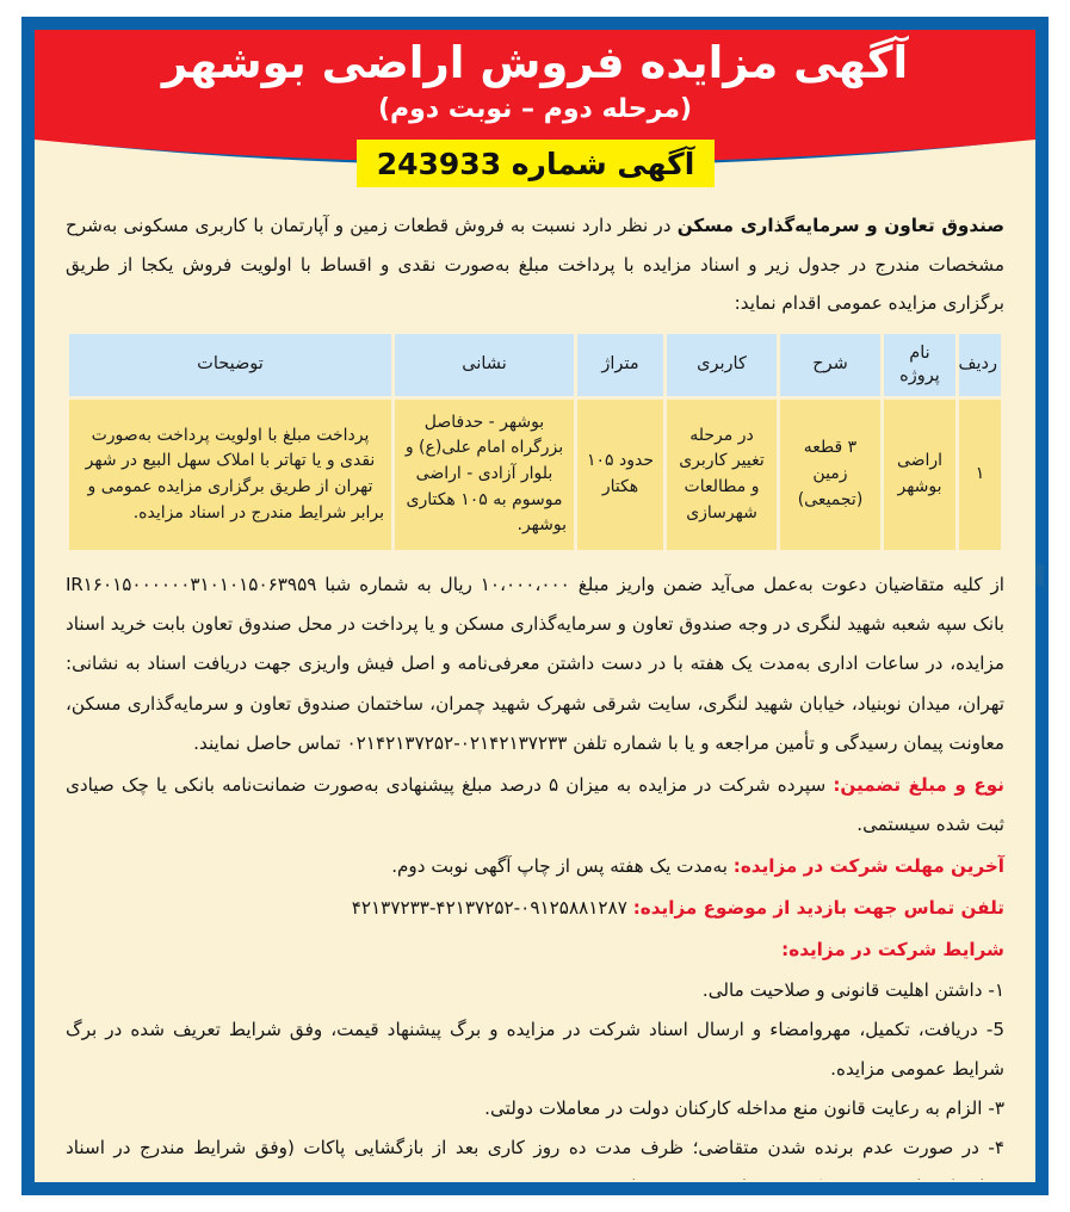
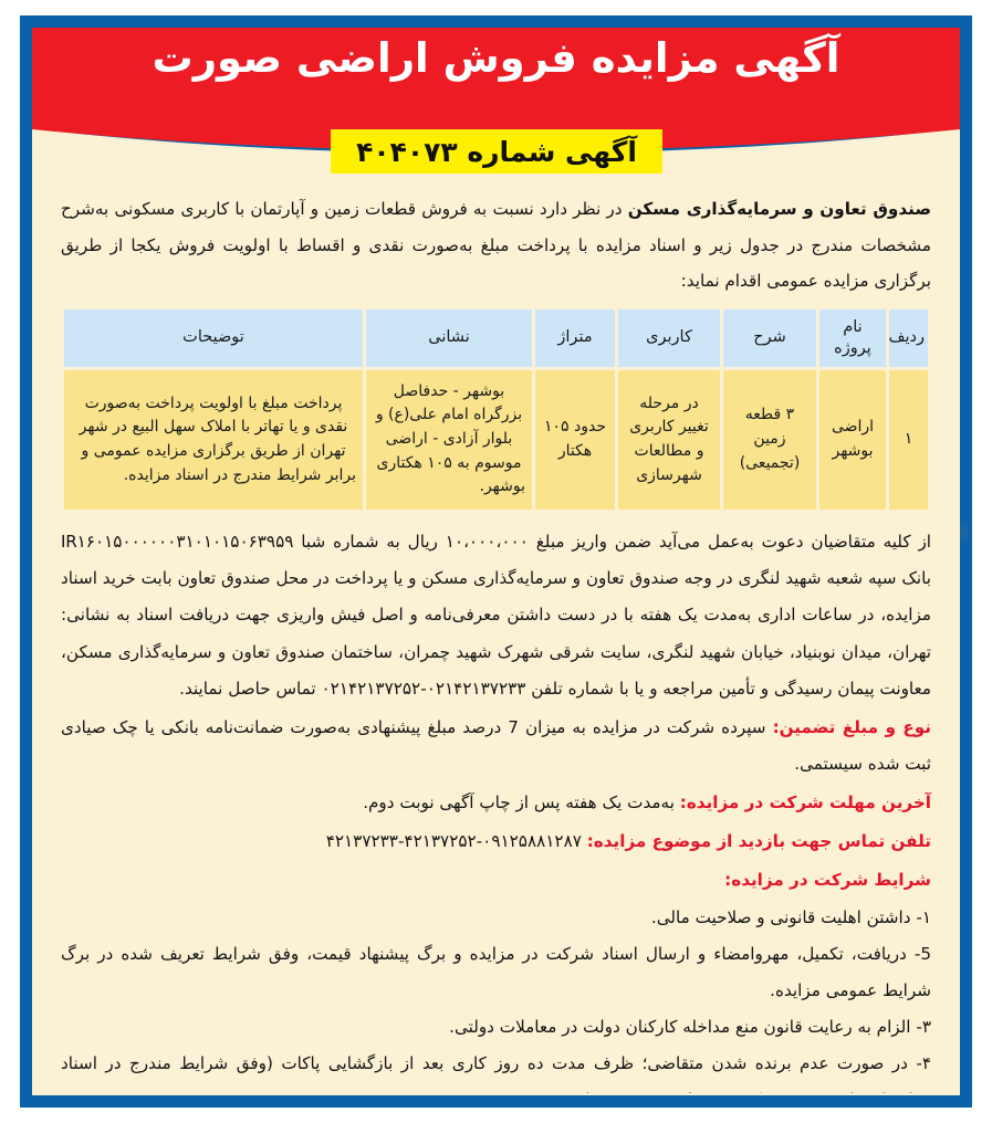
- آگهی مزایده فروش اراضی بوشهر
+ آگهی مزایده فروش اراضی صورت
- (مرحله دوم – نوبت دوم)
- آگهی شماره 243933
+ آگهی شماره ۴۰۴۰۷۳
  صندوق تعاون و سرمایه‌گذاری مسکن در نظر دارد نسبت به فروش قطعات زمین و آپارتمان با کاربری مسکونی به‌شرح مشخصات مندرج در جدول زیر و اسناد مزایده با پرداخت مبلغ به‌صورت نقدی و اقساط با اولویت فروش یکجا از طریق برگزاری مزایده عمومی اقدام نماید:
  ردیف	نام پروژه	شرح	کاربری	متراژ	نشانی	توضیحات
  ۱	اراضی بوشهر	۳ قطعه زمین (تجمیعی)	در مرحله تغییر کاربری و مطالعات شهرسازی	حدود ۱۰۵ هکتار	بوشهر - حدفاصل بزرگراه امام علی(ع) و بلوار آزادی - اراضی موسوم به ۱۰۵ هکتاری بوشهر.	پرداخت مبلغ با اولویت پرداخت به‌صورت نقدی و یا تهاتر با املاک سهل البیع در شهر تهران از طریق برگزاری مزایده عمومی و برابر شرایط مندرج در اسناد مزایده.
  از کلیه متقاضیان دعوت به‌عمل می‌آید ضمن واریز مبلغ ۱۰،۰۰۰،۰۰۰ ریال به شماره شبا IR۱۶۰۱۵۰۰۰۰۰۰۳۱۰۱۰۱۵۰۶۳۹۵۹ بانک سپه شعبه شهید لنگری در وجه صندوق تعاون و سرمایه‌گذاری مسکن و یا پرداخت در محل صندوق تعاون بابت خرید اسناد مزایده، در ساعات اداری به‌مدت یک هفته با در دست داشتن معرفی‌نامه و اصل فیش واریزی جهت دریافت اسناد به نشانی: تهران، میدان نوبنیاد، خیابان شهید لنگری، سایت شرقی شهرک شهید چمران، ساختمان صندوق تعاون و سرمایه‌گذاری مسکن، معاونت پیمان رسیدگی و تأمین مراجعه و یا با شماره تلفن ۰۲۱۴۲۱۳۷۲۳۳-۰۲۱۴۲۱۳۷۲۵۲ تماس حاصل نمایند.
- نوع و مبلغ تضمین: سپرده شرکت در مزایده به میزان ۵ درصد مبلغ پیشنهادی به‌صورت ضمانت‌نامه بانکی یا چک صیادی ثبت شده سیستمی.
+ نوع و مبلغ تضمین: سپرده شرکت در مزایده به میزان 7 درصد مبلغ پیشنهادی به‌صورت ضمانت‌نامه بانکی یا چک صیادی ثبت شده سیستمی.
  آخرین مهلت شرکت در مزایده: به‌مدت یک هفته پس از چاپ آگهی نوبت دوم.
  تلفن تماس جهت بازدید از موضوع مزایده: ۴۲۱۳۷۲۳۳-۴۲۱۳۷۲۵۲-۰۹۱۲۵۸۸۱۲۸۷
  شرایط شرکت در مزایده:
  ۱- داشتن اهلیت قانونی و صلاحیت مالی.
  5- دریافت، تکمیل، مهروامضاء و ارسال اسناد شرکت در مزایده و برگ پیشنهاد قیمت، وفق شرایط تعریف شده در برگ شرایط عمومی مزایده.
  ۳- الزام به رعایت قانون منع مداخله کارکنان دولت در معاملات دولتی.
